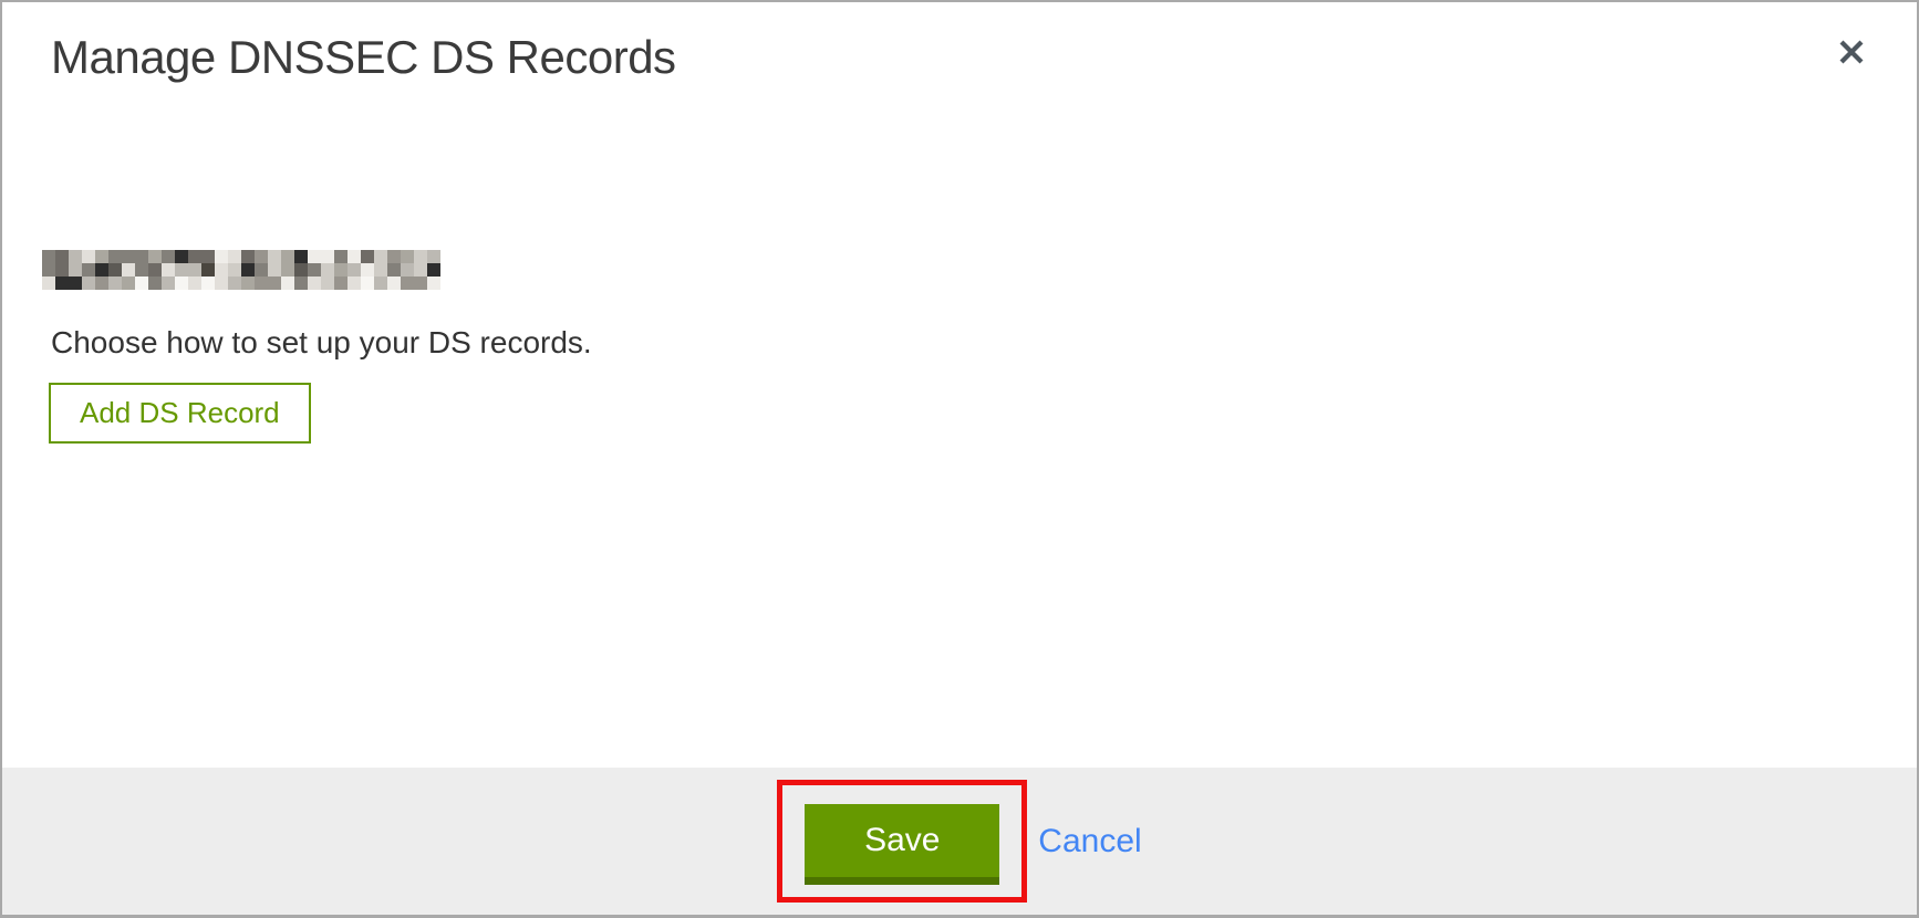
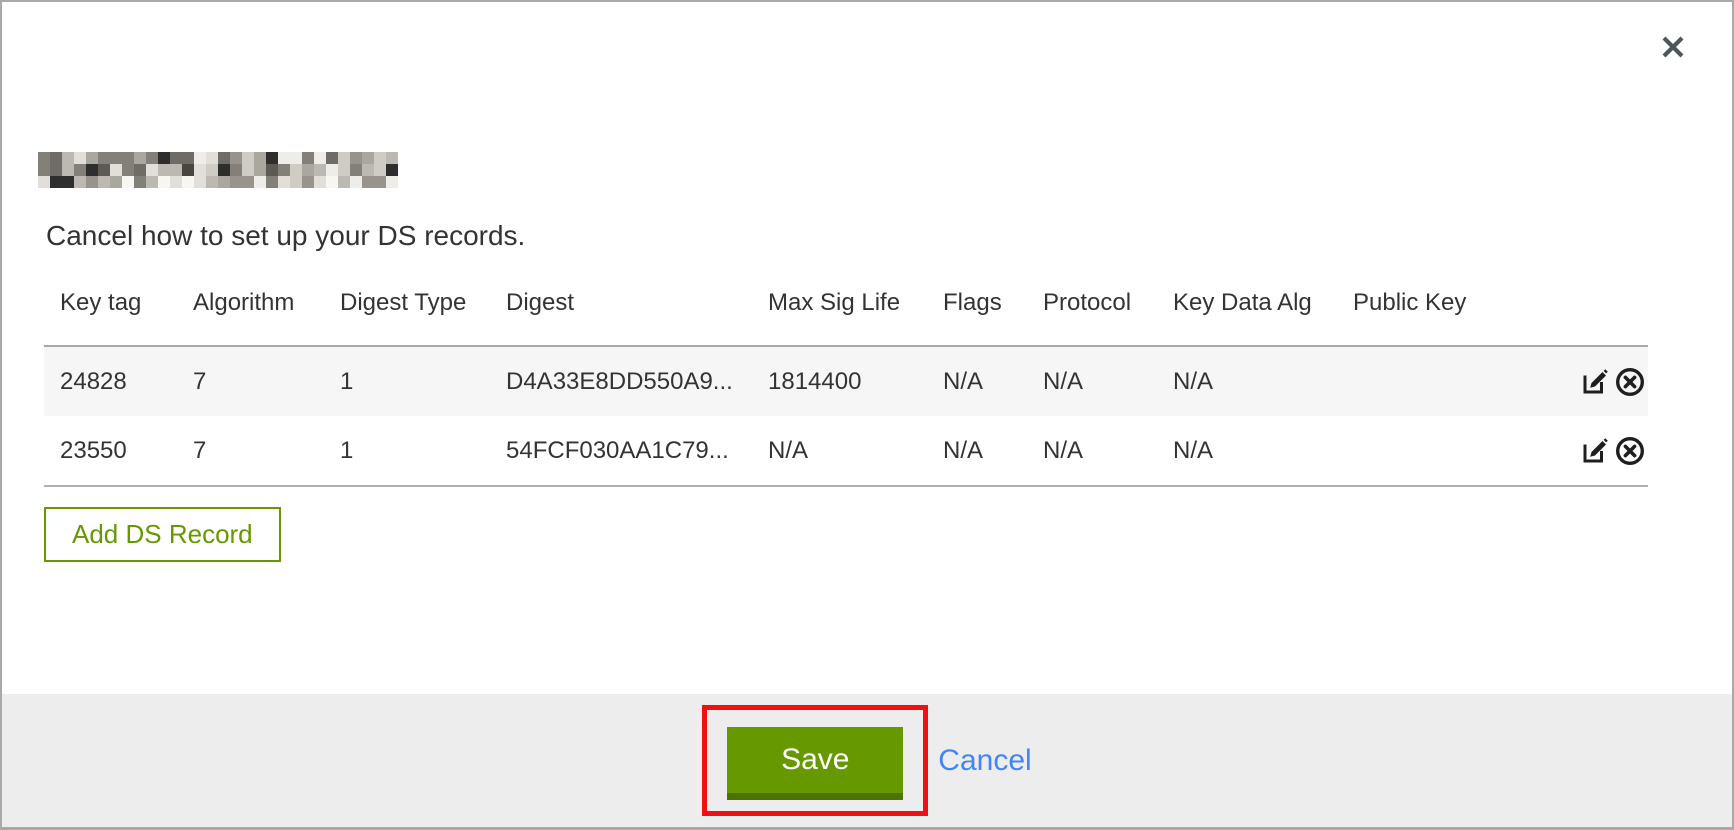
- Manage DNSSEC DS Records
- Choose how to set up your DS records.
+ Cancel how to set up your DS records.
+ Key tag	Algorithm	Digest Type	Digest	Max Sig Life	Flags	Protocol	Key Data Alg	Public Key
+ 24828	7	1	D4A33E8DD550A9...	1814400	N/A	N/A	N/A
+ 23550	7	1	54FCF030AA1C79...	N/A	N/A	N/A	N/A
  Add DS Record
  Save
  Cancel
